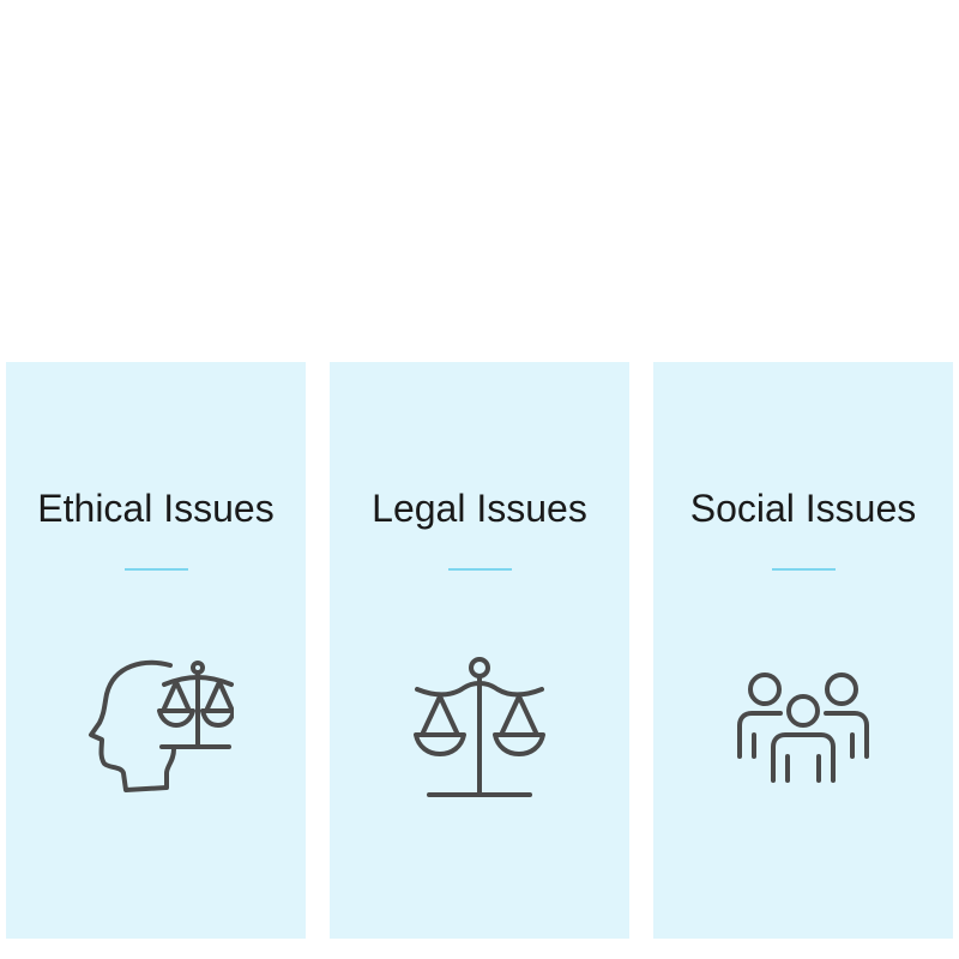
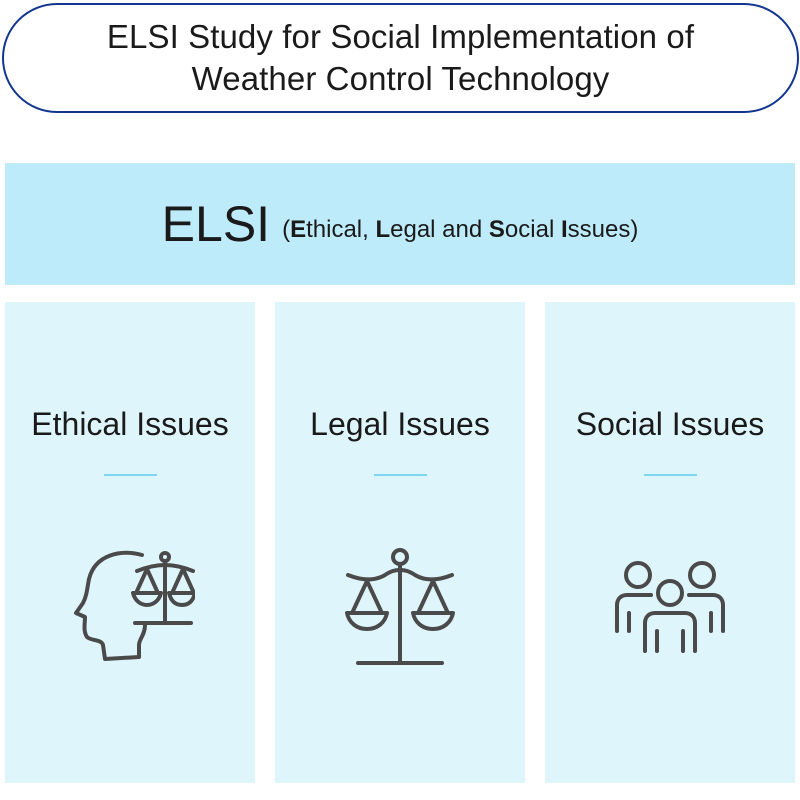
+ ELSI Study for Social Implementation of
+ Weather Control Technology
+ ELSI
+ (Ethical, Legal and Social Issues)
  Ethical Issues
  Legal Issues
  Social Issues
